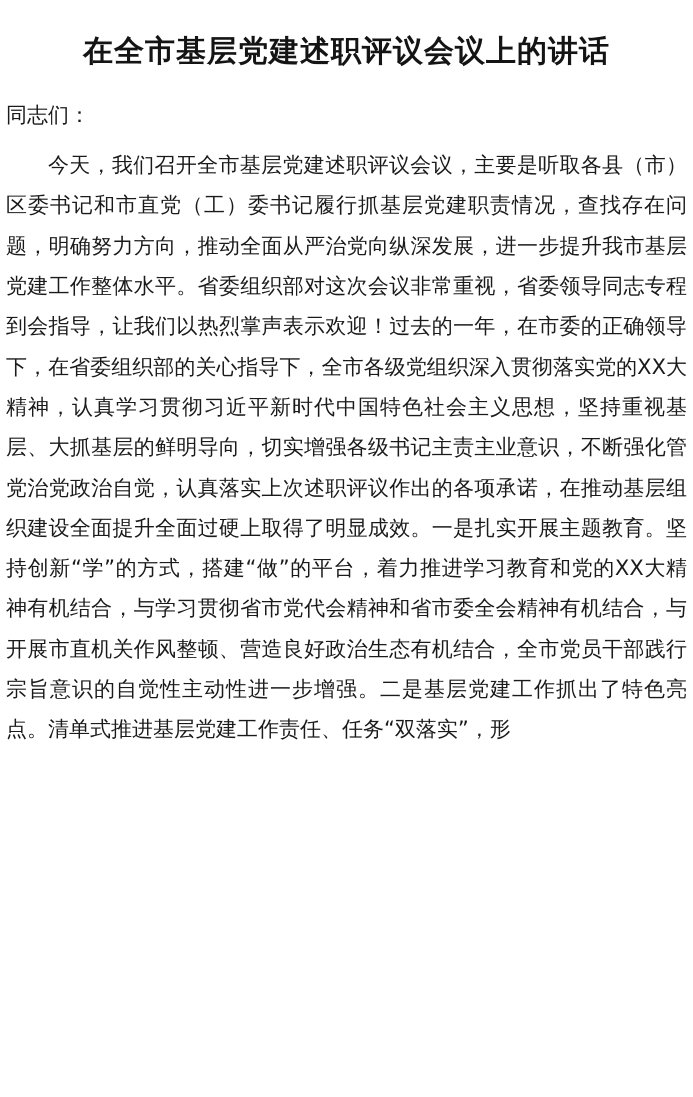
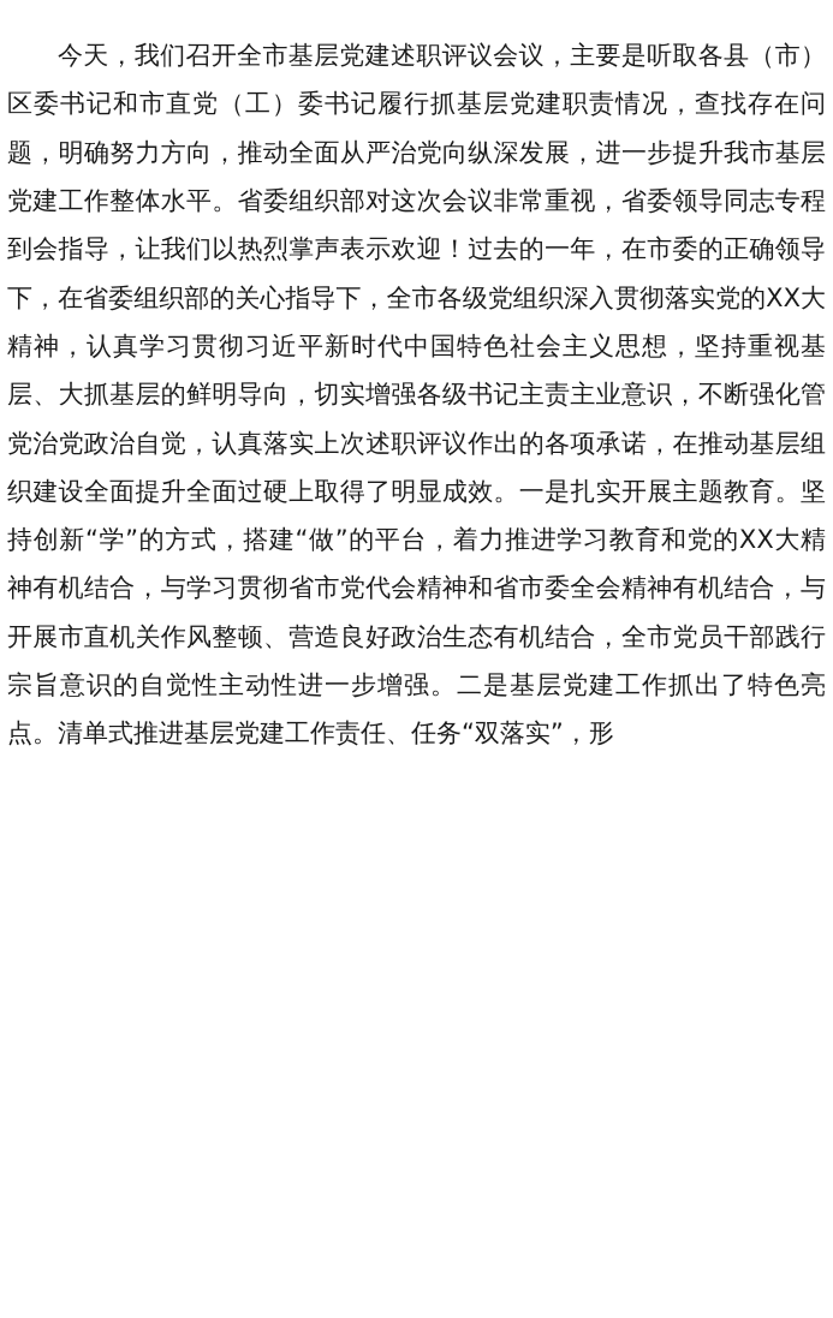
- 在全市基层党建述职评议会议上的讲话
- 同志们：
  今天，我们召开全市基层党建述职评议会议，主要是听取各县（市）区委书记和市直党（工）委书记履行抓基层党建职责情况，查找存在问题，明确努力方向，推动全面从严治党向纵深发展，进一步提升我市基层党建工作整体水平。省委组织部对这次会议非常重视，省委领导同志专程到会指导，让我们以热烈掌声表示欢迎！过去的一年，在市委的正确领导下，在省委组织部的关心指导下，全市各级党组织深入贯彻落实党的XX大精神，认真学习贯彻习近平新时代中国特色社会主义思想，坚持重视基层、大抓基层的鲜明导向，切实增强各级书记主责主业意识，不断强化管党治党政治自觉，认真落实上次述职评议作出的各项承诺，在推动基层组织建设全面提升全面过硬上取得了明显成效。一是扎实开展主题教育。坚持创新“学”的方式，搭建“做”的平台，着力推进学习教育和党的XX大精神有机结合，与学习贯彻省市党代会精神和省市委全会精神有机结合，与开展市直机关作风整顿、营造良好政治生态有机结合，全市党员干部践行宗旨意识的自觉性主动性进一步增强。二是基层党建工作抓出了特色亮点。清单式推进基层党建工作责任、任务“双落实”，形
